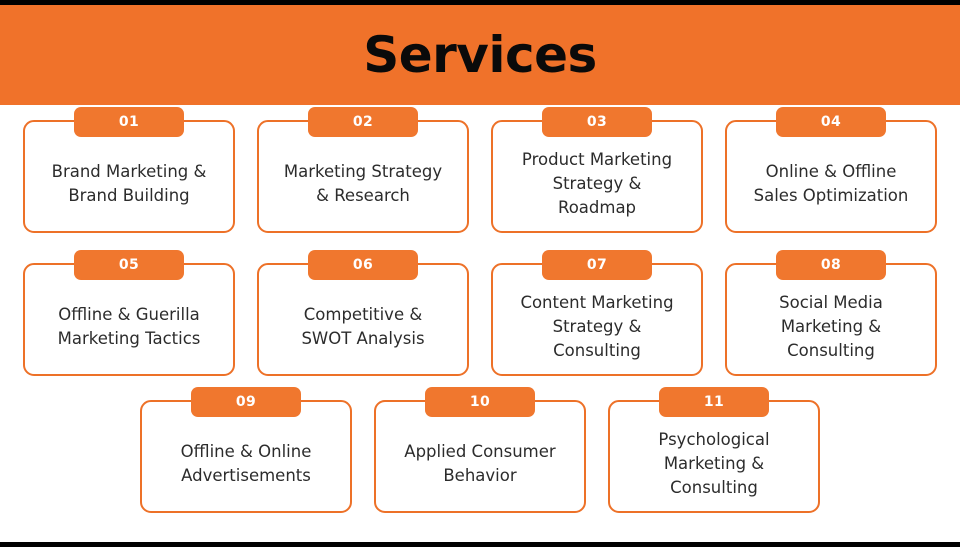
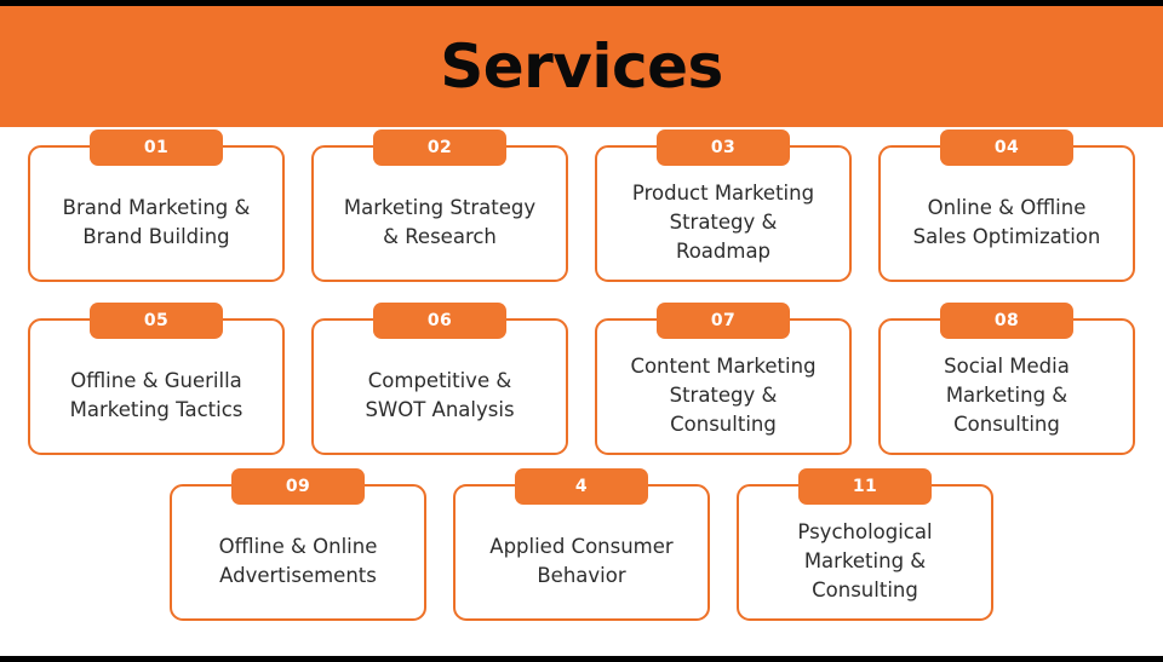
  Services
  01
  Brand Marketing &
  Brand Building
  02
  Marketing Strategy
  & Research
  03
  Product Marketing
  Strategy &
  Roadmap
  04
  Online & Offline
  Sales Optimization
  05
  Offline & Guerilla
  Marketing Tactics
  06
  Competitive &
  SWOT Analysis
  07
  Content Marketing
  Strategy &
  Consulting
  08
  Social Media
  Marketing &
  Consulting
  09
  Offline & Online
  Advertisements
- 10
+ 4
  Applied Consumer
  Behavior
  11
  Psychological
  Marketing &
  Consulting
